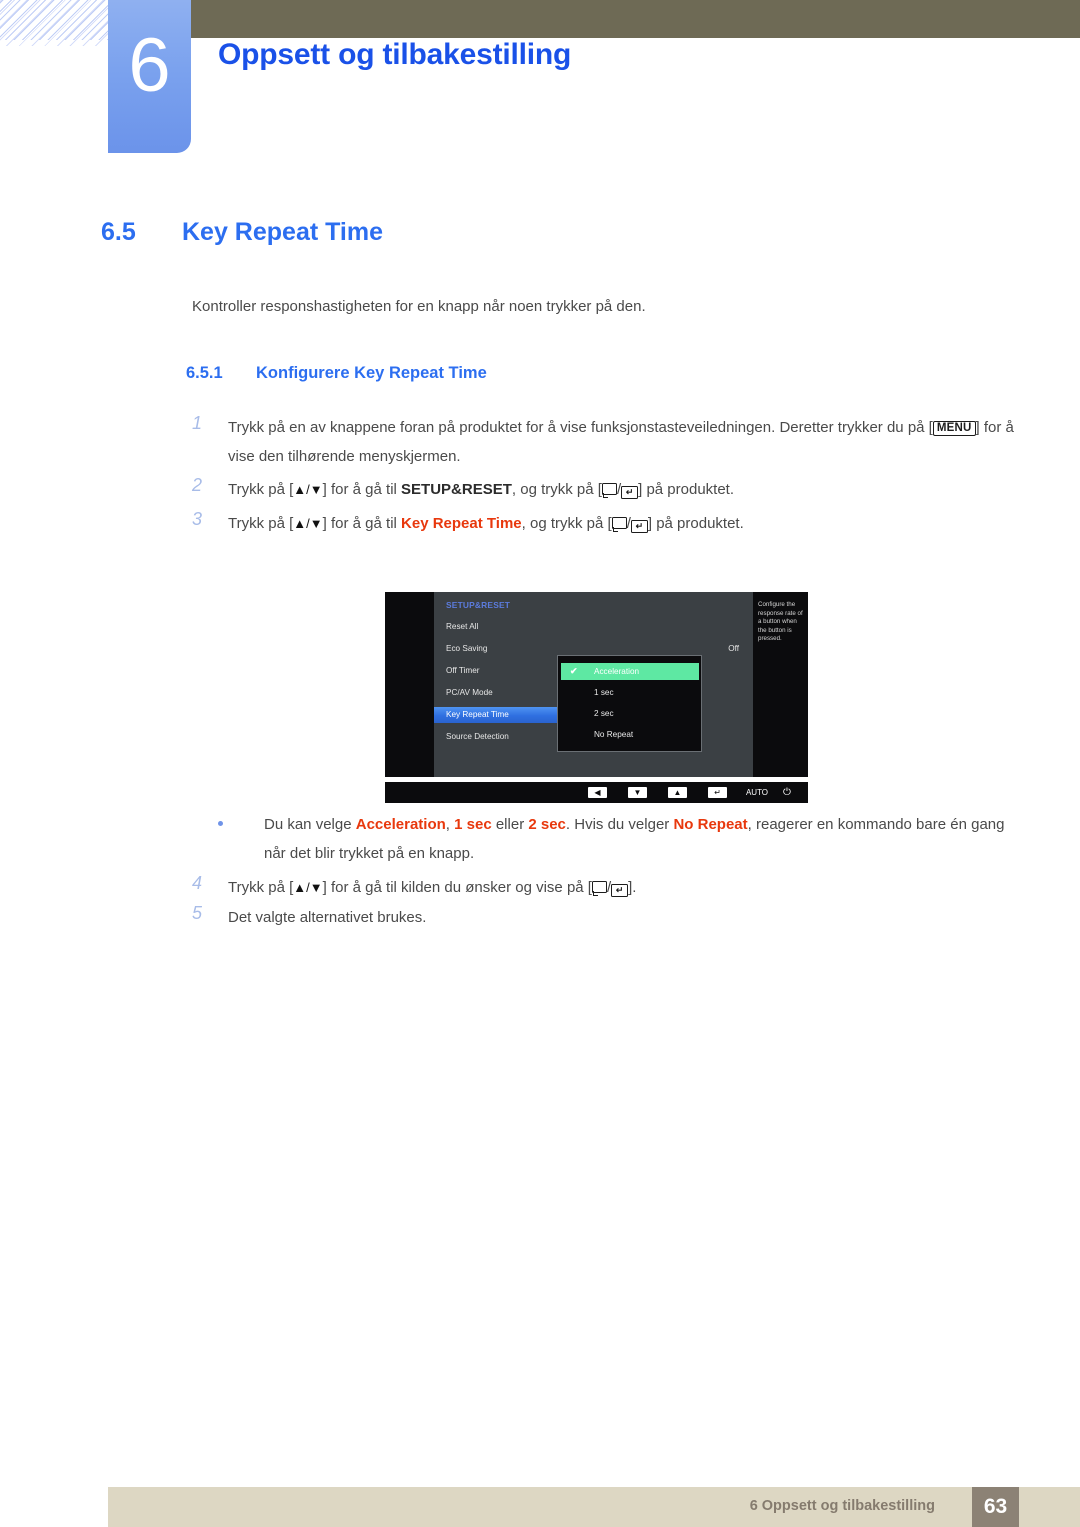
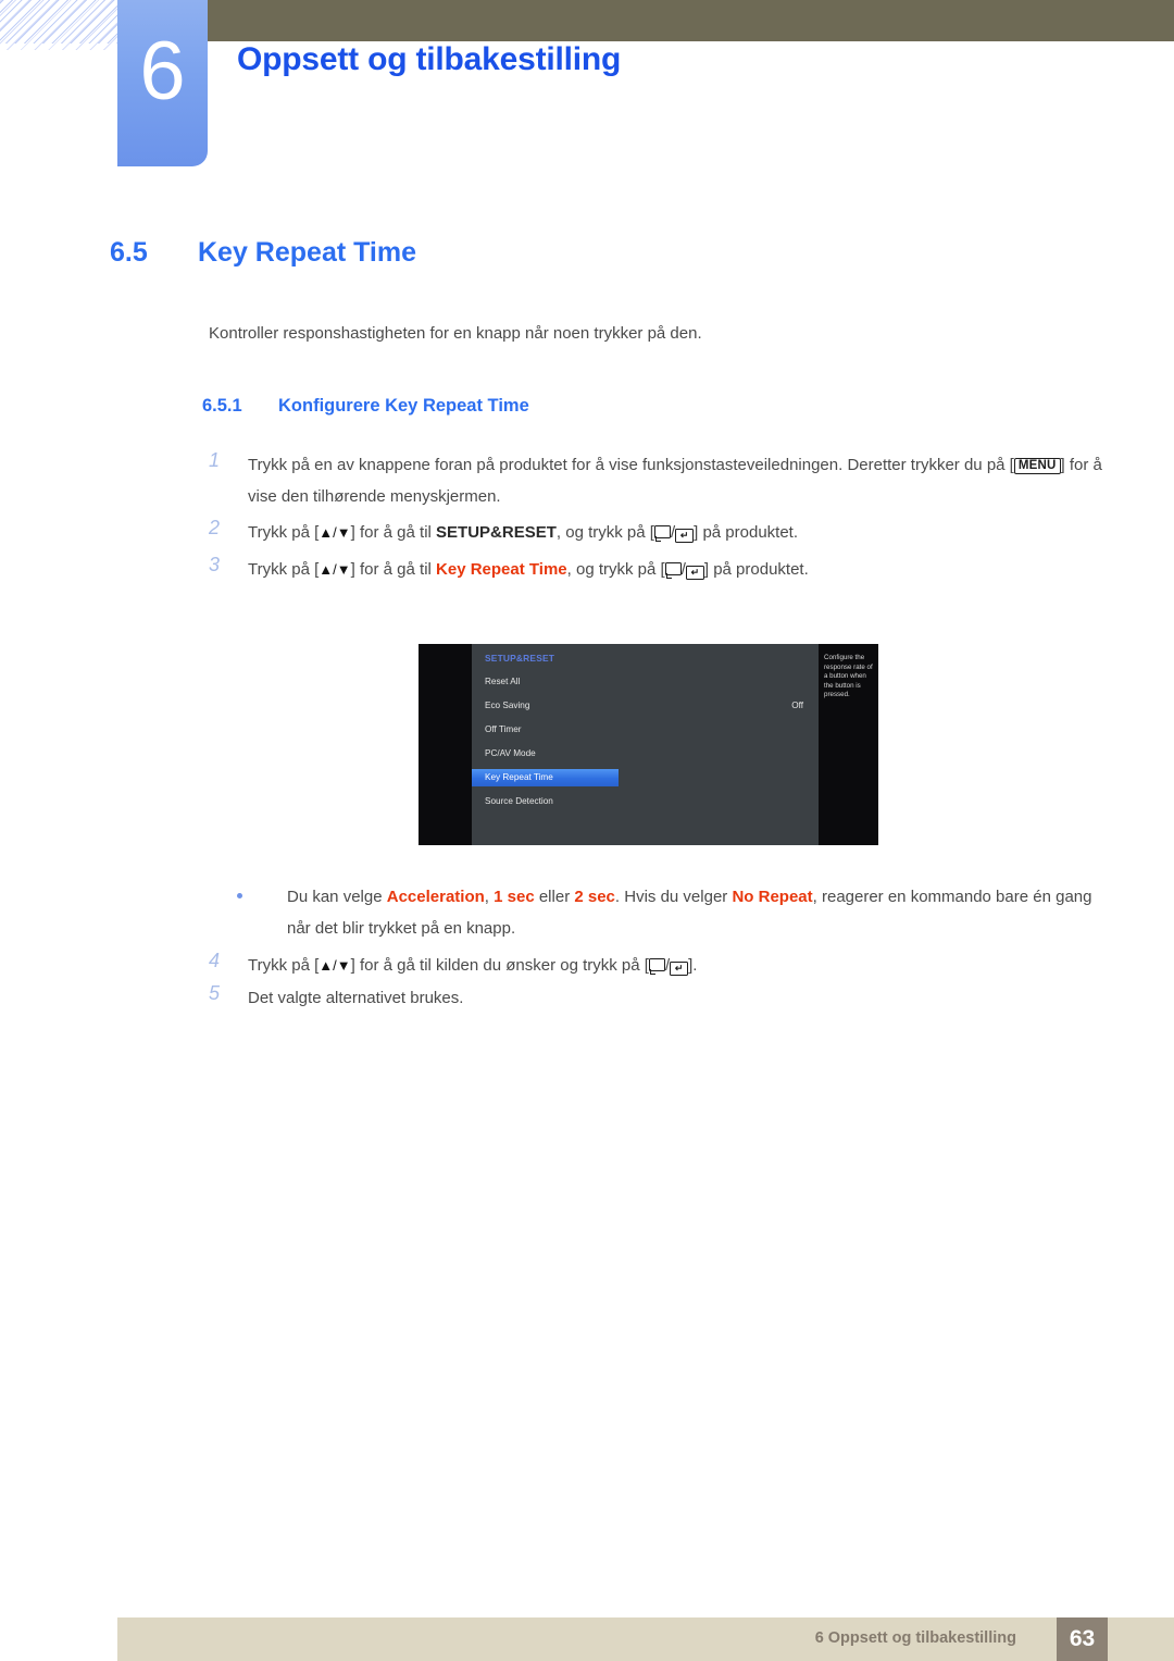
  6
  Oppsett og tilbakestilling
  6.5
  Key Repeat Time
  Kontroller responshastigheten for en knapp når noen trykker på den.
  6.5.1
  Konfigurere Key Repeat Time
  1
  Trykk på en av knappene foran på produktet for å vise funksjonstasteveiledningen. Deretter trykker du på [ MENU ] for å vise den tilhørende menyskjermen.
  2
  Trykk på [▲/▼] for å gå til SETUP&RESET, og trykk på [ / ↵ ] på produktet.
  3
  Trykk på [▲/▼] for å gå til Key Repeat Time, og trykk på [ / ↵ ] på produktet.
  SETUP&RESET
  Reset All
  Eco Saving
  Off
  Off Timer
  PC/AV Mode
  Key Repeat Time
  Source Detection
- ✔
- Acceleration
- 1 sec
- 2 sec
- No Repeat
- ◀
- ▼
- ▲
- ↵
- AUTO
- ⏻
  Du kan velge Acceleration, 1 sec eller 2 sec. Hvis du velger No Repeat, reagerer en kommando bare én gang når det blir trykket på en knapp.
  4
- Trykk på [▲/▼] for å gå til kilden du ønsker og vise på [ / ↵ ].
+ Trykk på [▲/▼] for å gå til kilden du ønsker og trykk på [ / ↵ ].
  5
  Det valgte alternativet brukes.
  6 Oppsett og tilbakestilling
  63
